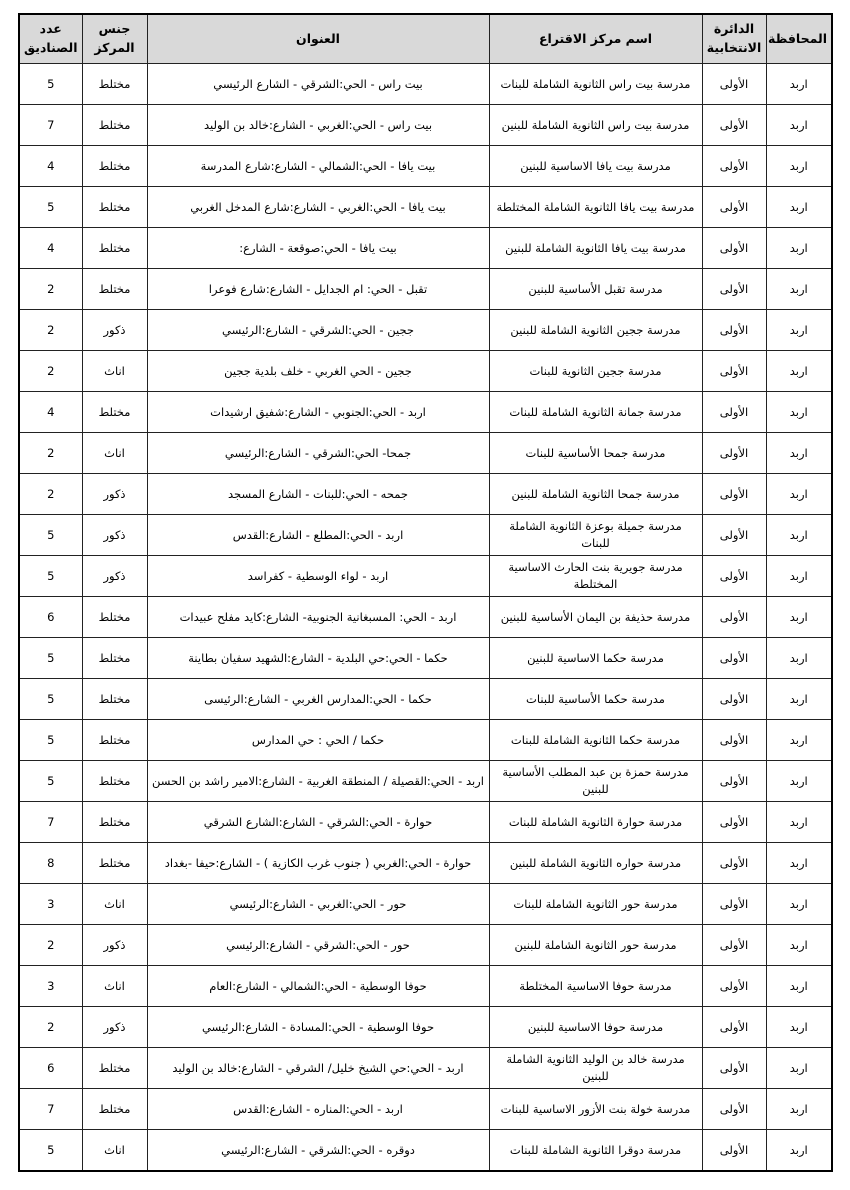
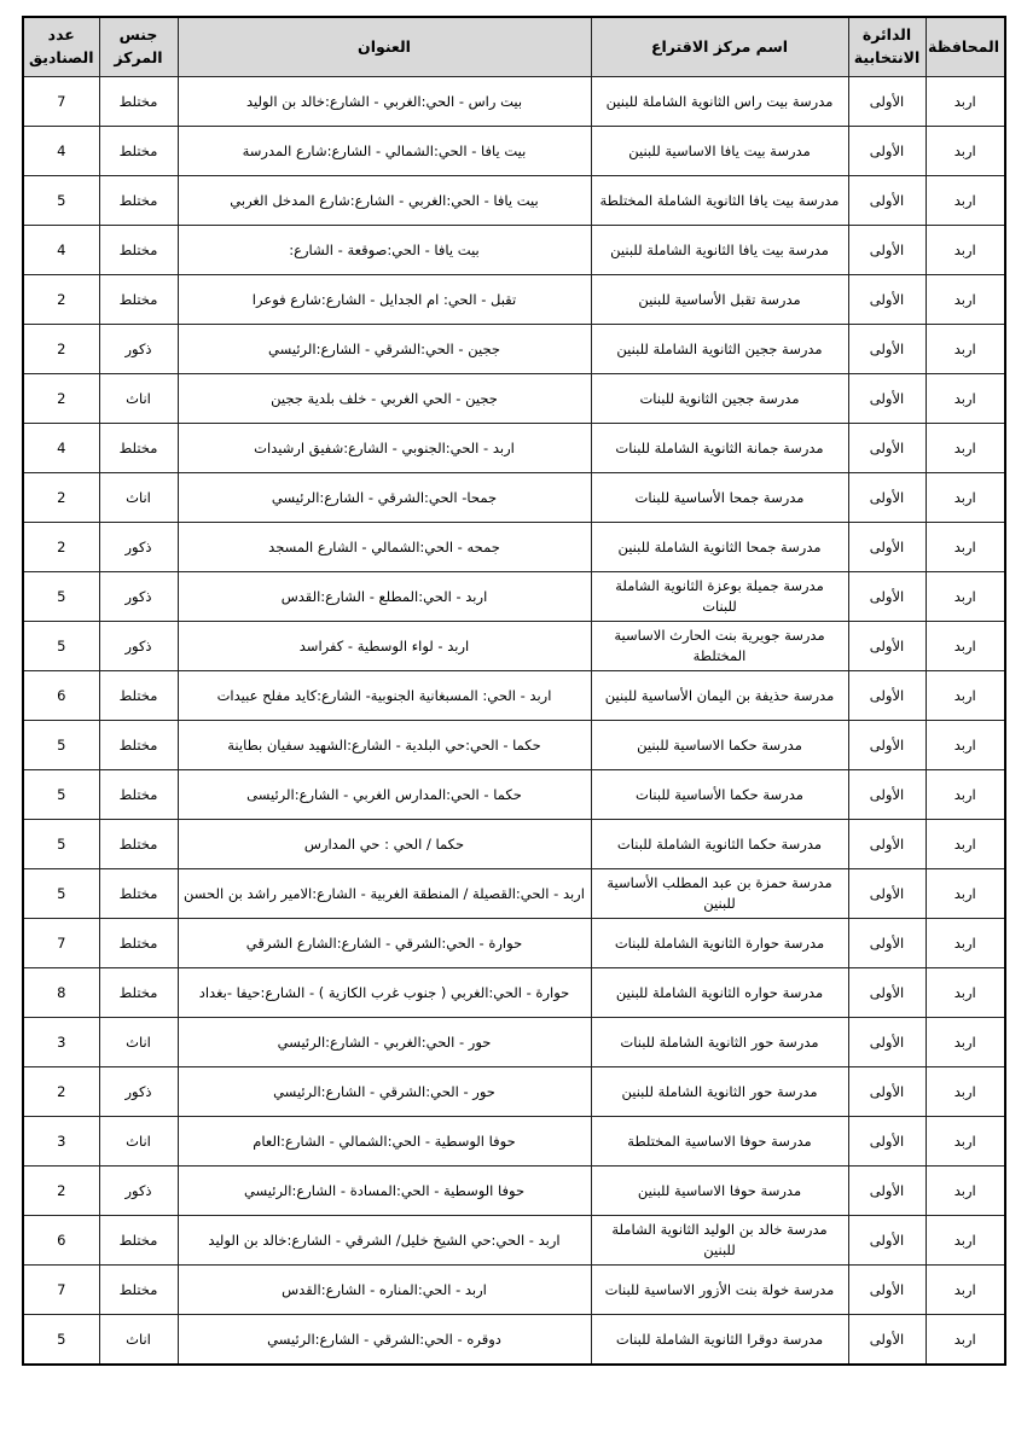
  المحافظة	الدائرة الانتخابية	اسم مركز الاقتراع	العنوان	جنس المركز	عدد الصناديق
- اربد	الأولى	مدرسة بيت راس الثانوية الشاملة للبنات	بيت راس - الحي:الشرقي - الشارع الرئيسي	مختلط	5
  اربد	الأولى	مدرسة بيت راس الثانوية الشاملة للبنين	بيت راس - الحي:الغربي - الشارع:خالد بن الوليد	مختلط	7
  اربد	الأولى	مدرسة بيت يافا الاساسية للبنين	بيت يافا - الحي:الشمالي - الشارع:شارع المدرسة	مختلط	4
  اربد	الأولى	مدرسة بيت يافا الثانوية الشاملة المختلطة	بيت يافا - الحي:الغربي - الشارع:شارع المدخل الغربي	مختلط	5
  اربد	الأولى	مدرسة بيت يافا الثانوية الشاملة للبنين	بيت يافا - الحي:صوقعة - الشارع:	مختلط	4
  اربد	الأولى	مدرسة تقبل الأساسية للبنين	تقبل - الحي: ام الجدايل - الشارع:شارع فوعرا	مختلط	2
  اربد	الأولى	مدرسة ججين الثانوية الشاملة للبنين	ججين - الحي:الشرقي - الشارع:الرئيسي	ذكور	2
  اربد	الأولى	مدرسة ججين الثانوية للبنات	ججين - الحي الغربي - خلف بلدية ججين	اناث	2
  اربد	الأولى	مدرسة جمانة الثانوية الشاملة للبنات	اربد - الحي:الجنوبي - الشارع:شفيق ارشيدات	مختلط	4
  اربد	الأولى	مدرسة جمحا الأساسية للبنات	جمحا- الحي:الشرقي - الشارع:الرئيسي	اناث	2
- اربد	الأولى	مدرسة جمحا الثانوية الشاملة للبنين	جمحه - الحي:للبنات - الشارع المسجد	ذكور	2
+ اربد	الأولى	مدرسة جمحا الثانوية الشاملة للبنين	جمحه - الحي:الشمالي - الشارع المسجد	ذكور	2
  اربد	الأولى	مدرسة جميلة بوعزة الثانوية الشاملة للبنات	اربد - الحي:المطلع - الشارع:القدس	ذكور	5
  اربد	الأولى	مدرسة جويرية بنت الحارث الاساسية المختلطة	اربد - لواء الوسطية - كفراسد	ذكور	5
  اربد	الأولى	مدرسة حذيفة بن اليمان الأساسية للبنين	اربد - الحي: المسبغانية الجنوبية- الشارع:كايد مفلح عبيدات	مختلط	6
  اربد	الأولى	مدرسة حكما الاساسية للبنين	حكما - الحي:حي البلدية - الشارع:الشهيد سفيان بطاينة	مختلط	5
  اربد	الأولى	مدرسة حكما الأساسية للبنات	حكما - الحي:المدارس الغربي - الشارع:الرئيسى	مختلط	5
  اربد	الأولى	مدرسة حكما الثانوية الشاملة للبنات	حكما / الحي : حي المدارس	مختلط	5
  اربد	الأولى	مدرسة حمزة بن عبد المطلب الأساسية للبنين	اربد - الحي:القصيلة / المنطقة الغربية - الشارع:الامير راشد بن الحسن	مختلط	5
  اربد	الأولى	مدرسة حوارة الثانوية الشاملة للبنات	حوارة - الحي:الشرقي - الشارع:الشارع الشرقي	مختلط	7
  اربد	الأولى	مدرسة حواره الثانوية الشاملة للبنين	حوارة - الحي:الغربي ( جنوب غرب الكازية ) - الشارع:حيفا -بغداد	مختلط	8
  اربد	الأولى	مدرسة حور الثانوية الشاملة للبنات	حور - الحي:الغربي - الشارع:الرئيسي	اناث	3
  اربد	الأولى	مدرسة حور الثانوية الشاملة للبنين	حور - الحي:الشرقي - الشارع:الرئيسي	ذكور	2
  اربد	الأولى	مدرسة حوفا الاساسية المختلطة	حوفا الوسطية - الحي:الشمالي - الشارع:العام	اناث	3
  اربد	الأولى	مدرسة حوفا الاساسية للبنين	حوفا الوسطية - الحي:المسادة - الشارع:الرئيسي	ذكور	2
  اربد	الأولى	مدرسة خالد بن الوليد الثانوية الشاملة للبنين	اربد - الحي:حي الشيخ خليل/ الشرقي - الشارع:خالد بن الوليد	مختلط	6
  اربد	الأولى	مدرسة خولة بنت الأزور الاساسية للبنات	اربد - الحي:المناره - الشارع:القدس	مختلط	7
  اربد	الأولى	مدرسة دوقرا الثانوية الشاملة للبنات	دوقره - الحي:الشرقي - الشارع:الرئيسي	اناث	5
